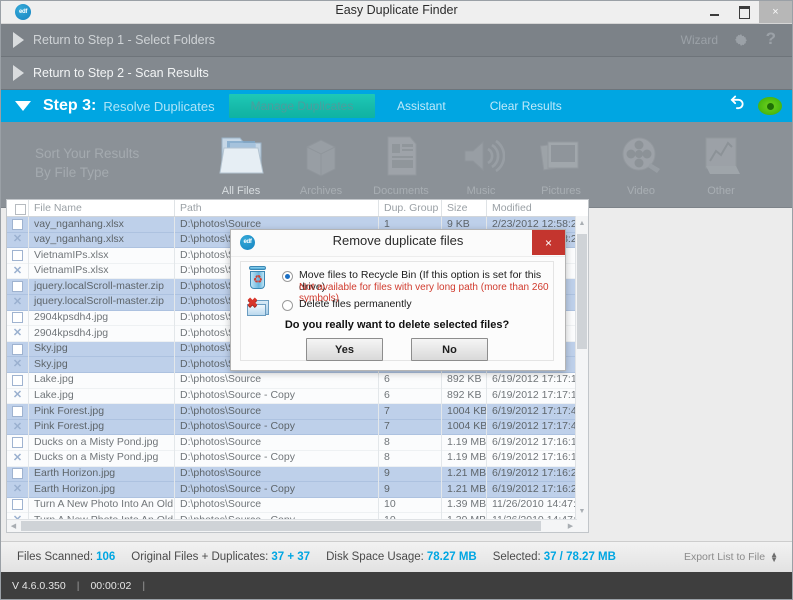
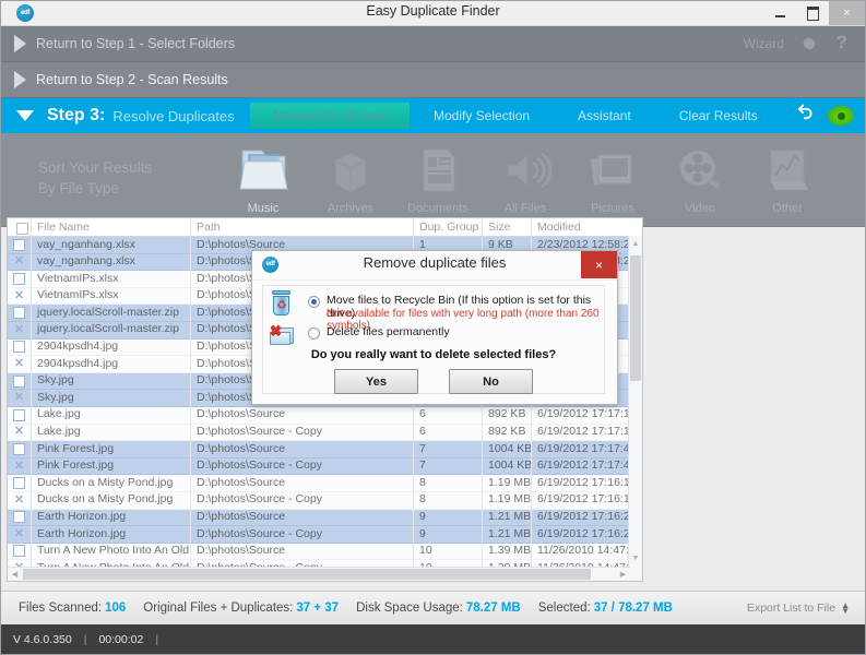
  Easy Duplicate Finder
  ×
  Return to Step 1 - Select Folders
  Wizard
  ?
  Return to Step 2 - Scan Results
  Step 3:
  Resolve Duplicates
  Manage Duplicates
+ Modify Selection
  Assistant
  Clear Results
  Sort Your Results
  By File Type
- All Files
+ Music
  Archives
  Documents
- Music
+ All Files
  Pictures
  Video
  Other
  File Name
  Path
  Dup. Group
  Size
  Modified
  vay_nganhang.xlsx
  D:\photos\Source
  1
  9 KB
  2/23/2012 12:58:2
  ✕
  vay_nganhang.xlsx
  VietnamIPs.xlsx
  ✕
  VietnamIPs.xlsx
  jquery.localScroll-master.zip
  ✕
  jquery.localScroll-master.zip
  2904kpsdh4.jpg
  ✕
  2904kpsdh4.jpg
  Sky.jpg
  ✕
  Sky.jpg
  Lake.jpg
  D:\photos\Source
  6
  892 KB
  6/19/2012 17:17:1
  ✕
  Lake.jpg
  D:\photos\Source - Copy
  6
  892 KB
  6/19/2012 17:17:1
  Pink Forest.jpg
  D:\photos\Source
  7
  1004 KB
  6/19/2012 17:17:4
  ✕
  Pink Forest.jpg
  D:\photos\Source - Copy
  7
  1004 KB
  6/19/2012 17:17:4
  Ducks on a Misty Pond.jpg
  D:\photos\Source
  8
  1.19 MB
  6/19/2012 17:16:1
  ✕
  Ducks on a Misty Pond.jpg
  D:\photos\Source - Copy
  8
  1.19 MB
  6/19/2012 17:16:1
  Earth Horizon.jpg
  D:\photos\Source
  9
  1.21 MB
  6/19/2012 17:16:2
  ✕
  Earth Horizon.jpg
  D:\photos\Source - Copy
  9
  1.21 MB
  6/19/2012 17:16:2
  Turn A New Photo Into An Old
  D:\photos\Source
  10
  1.39 MB
  11/26/2010 14:47
  Files Scanned: 106
  Original Files + Duplicates: 37 + 37
  Disk Space Usage: 78.27 MB
  Selected: 37 / 78.27 MB
  Export List to File
  ▲
  ▼
  V 4.6.0.350
  |
  00:00:02
  |
  Remove duplicate files
  ×
  ♻
  Move files to Recycle Bin (If this option is set for this drive)
  Not available for files with very long path (more than 260 symbols)
  ✖
  Delete files permanently
  Do you really want to delete selected files?
  Yes
  No
